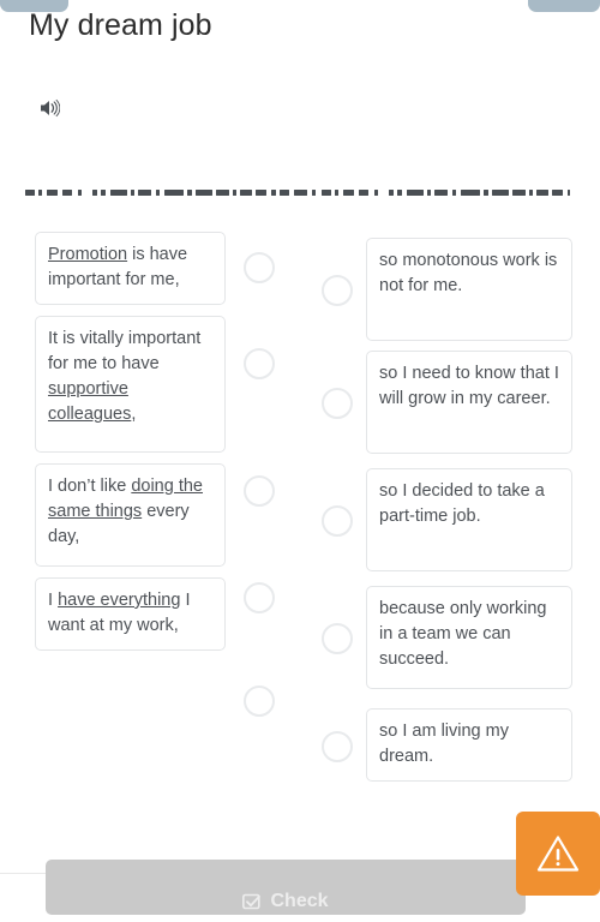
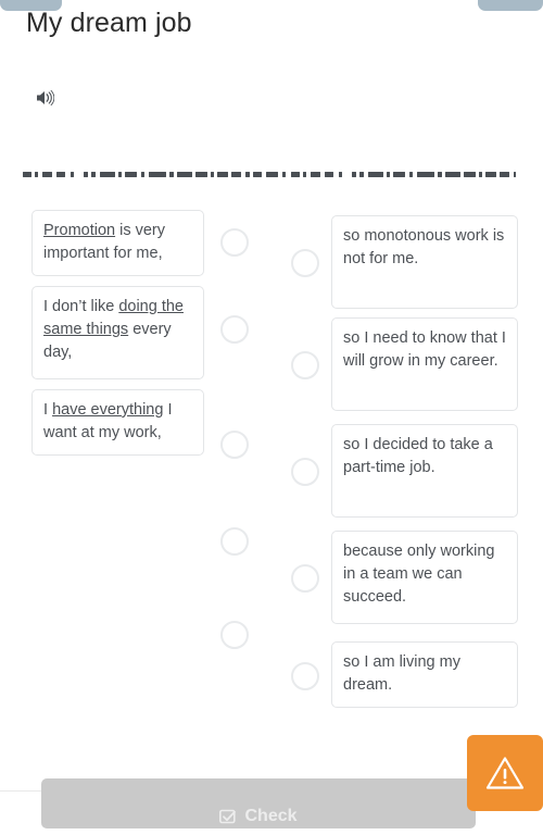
  My dream job
- Promotion is have important for me,
+ Promotion is very important for me,
- It is vitally important for me to have supportive colleagues,
  I don’t like doing the same things every day,
  I have everything I want at my work,
  so monotonous work is not for me.
  so I need to know that I will grow in my career.
  so I decided to take a part-time job.
  because only working in a team we can succeed.
  so I am living my dream.
  Check
